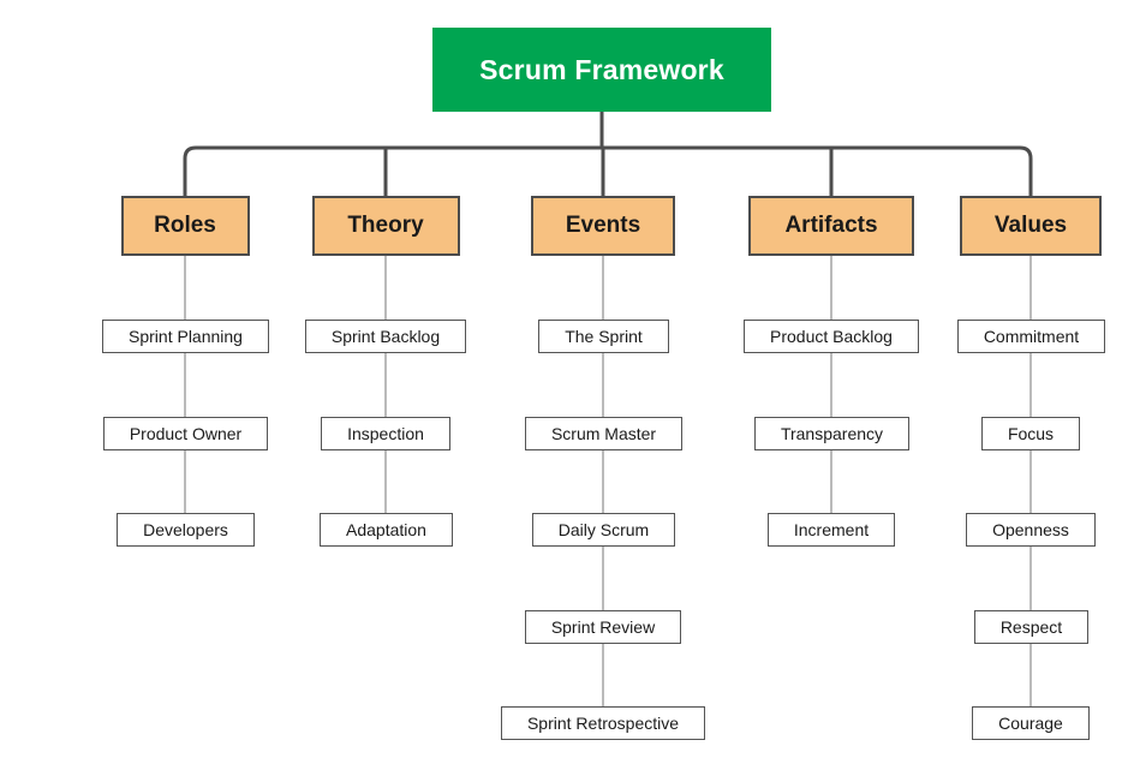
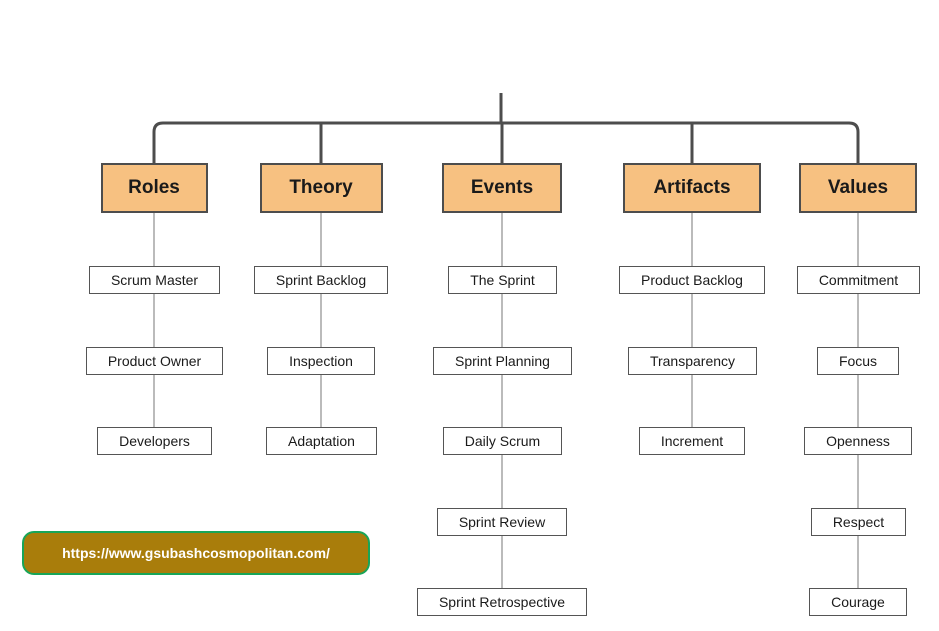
- Scrum Framework
  Roles
- Sprint Planning
+ Scrum Master
  Product Owner
  Developers
  Theory
  Sprint Backlog
  Inspection
  Adaptation
  Events
  The Sprint
- Scrum Master
+ Sprint Planning
  Daily Scrum
  Sprint Review
  Sprint Retrospective
  Artifacts
  Product Backlog
  Transparency
  Increment
  Values
  Commitment
  Focus
  Openness
  Respect
  Courage
+ https://www.gsubashcosmopolitan.com/
